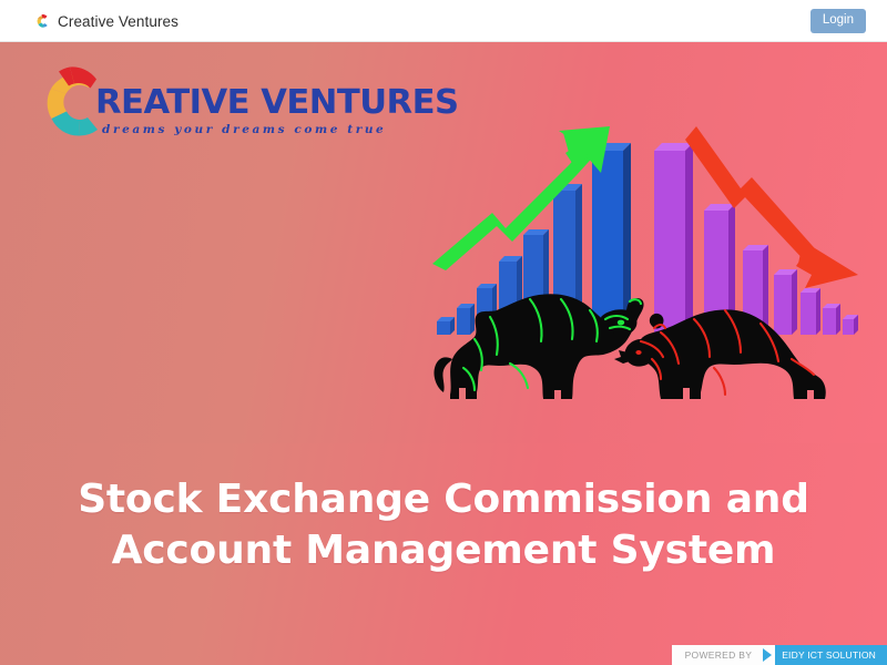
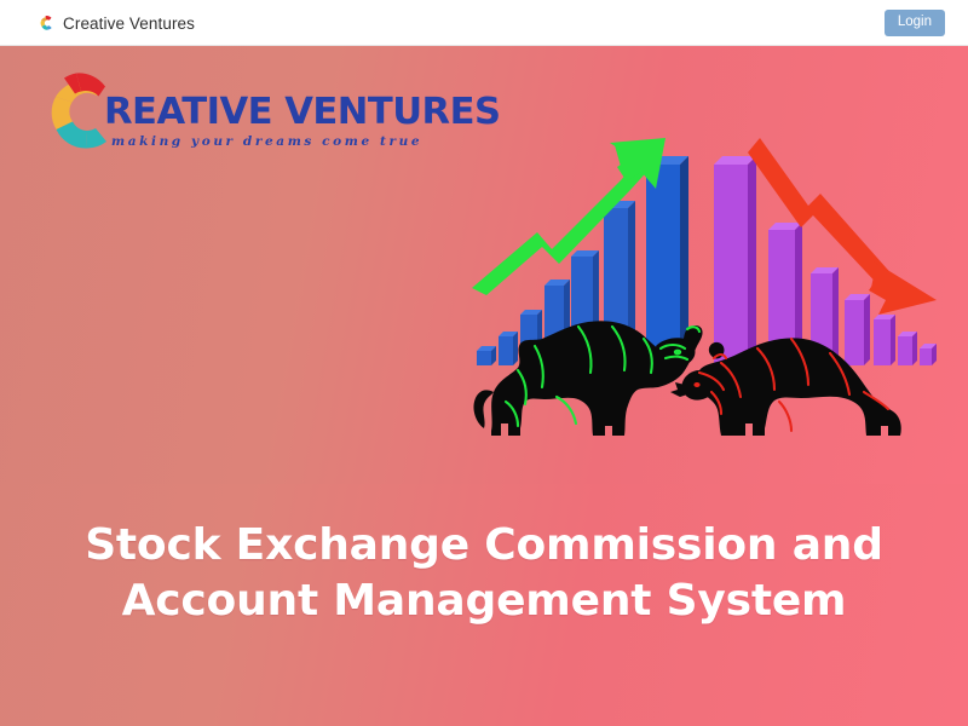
  Creative Ventures
  Login
  REATIVE VENTURES
- dreams your dreams come true
+ making your dreams come true
  Stock Exchange Commission and
  Account Management System
- POWERED BY
- EIDY ICT SOLUTION
